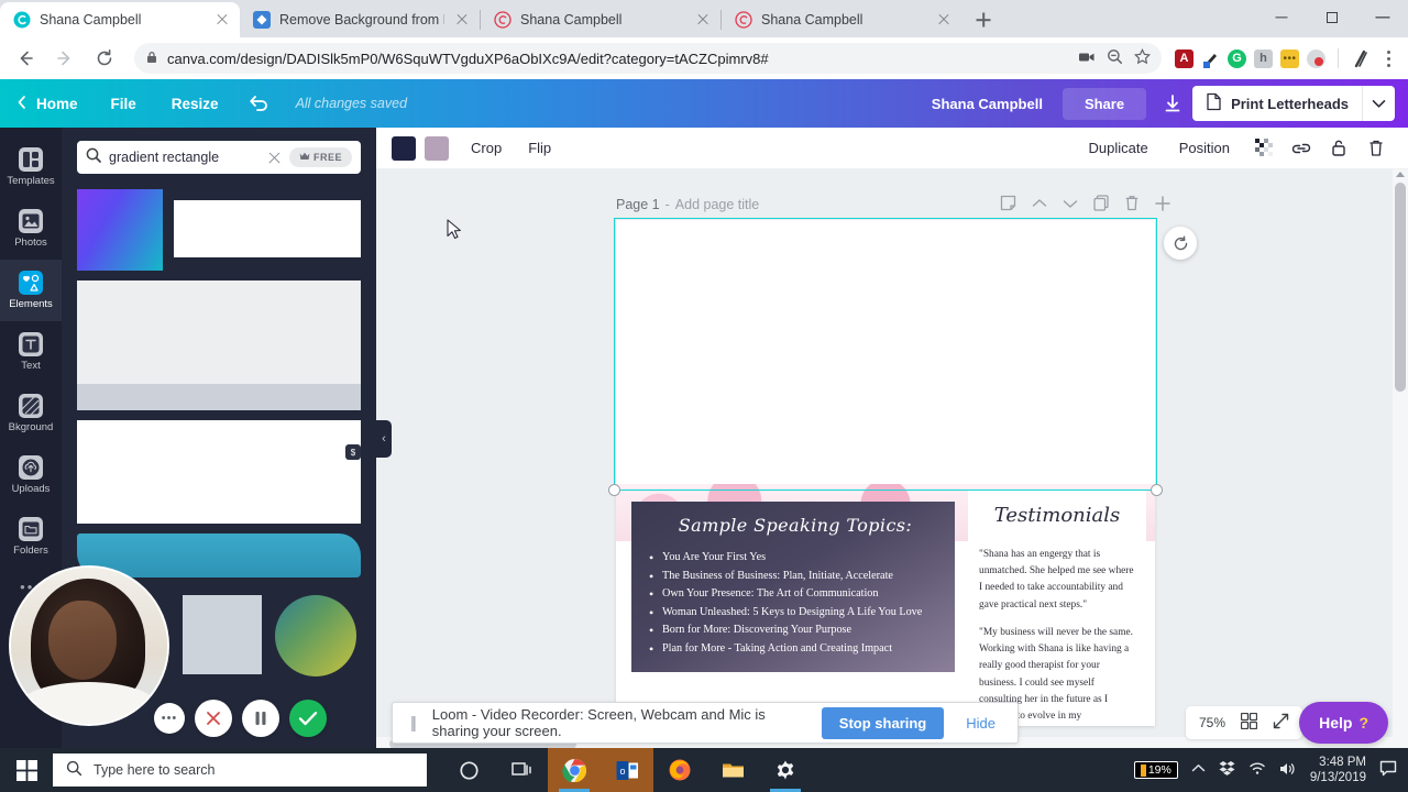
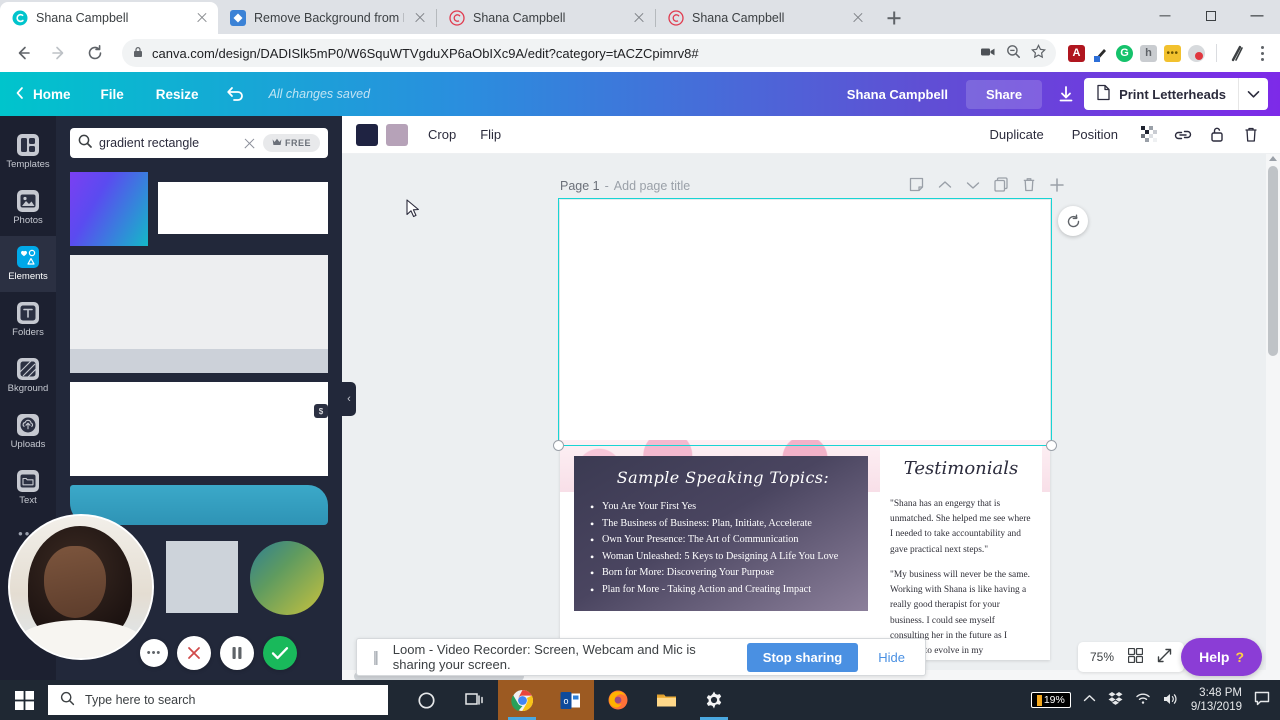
  Shana Campbell
  Remove Background from
  Shana Campbell
  Shana Campbell
  canva.com/design/DADISlk5mP0/W6SquWTVgduXP6aObIXc9A/edit?category=tACZCpimrv8#
  A
  G
  h
  •••
  Home
  File
  Resize
  All changes saved
  Shana Campbell
  Share
  Print Letterheads
  Templates
  Photos
  Elements
- Text
+ Folders
  Bkground
  Uploads
- Folders
+ Text
  gradient rectangle
  FREE
  $
  ‹
  Crop
  Flip
  Duplicate
  Position
  Page 1
  -
  Add page title
  Sample Speaking Topics:
  You Are Your First Yes
  The Business of Business: Plan, Initiate, Accelerate
  Own Your Presence: The Art of Communication
  Woman Unleashed: 5 Keys to Designing A Life You Love
  Born for More: Discovering Your Purpose
  Plan for More - Taking Action and Creating Impact
  Testimonials
  "Shana has an engergy that is unmatched. She helped me see where I needed to take accountability and gave practical next steps."
  "My business will never be the same. Working with Shana is like having a really good therapist for your business. I could see myself consulting her in the future as I o evolve in my
  75%
  Help
  ?
  ||
  Loom - Video Recorder: Screen, Webcam and Mic is sharing your screen.
  Stop sharing
  Hide
  •••
  Type here to search
  o
  19%
  3:48 PM
  9/13/2019
